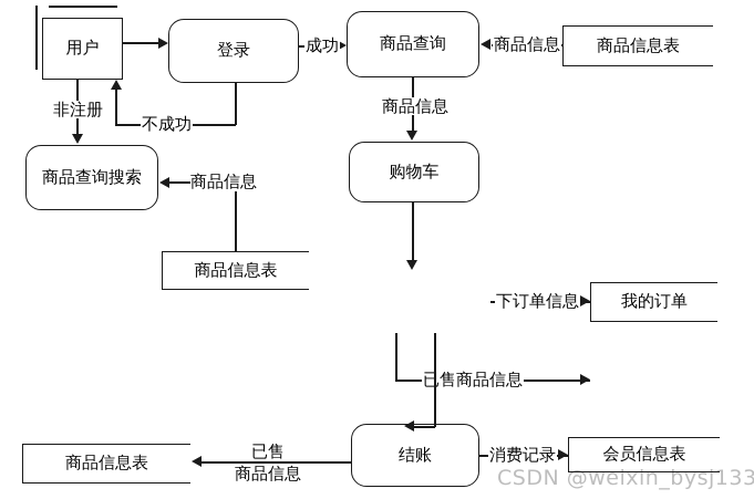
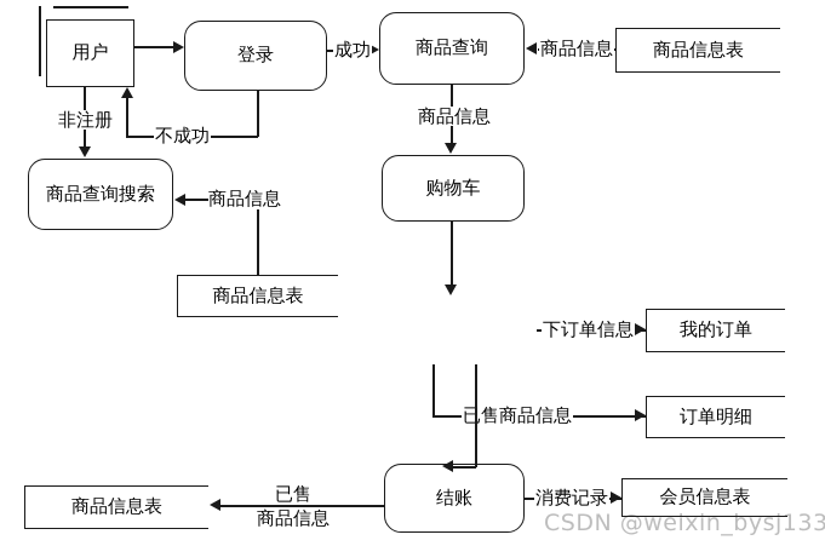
  CSDN @weixin_bysj133
  用户
  登录
  商品查询
  商品查询搜索
  购物车
  结账
  商品信息表
  商品信息表
  我的订单
+ 订单明细
  会员信息表
  商品信息表
  成功
  商品信息
  不成功
  非注册
  商品信息
  商品信息
  下订单信息
  已售商品信息
  消费记录
  已售
  商品信息
